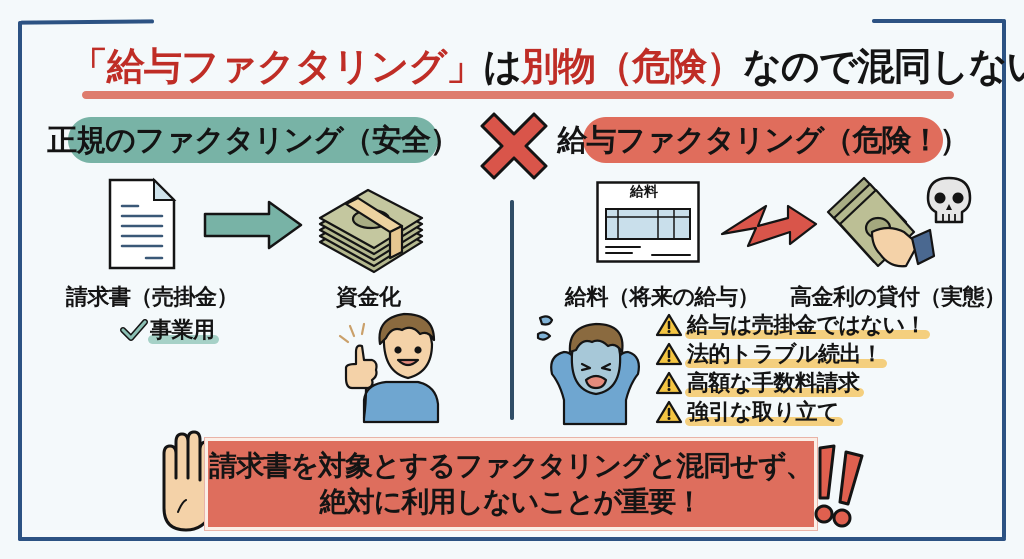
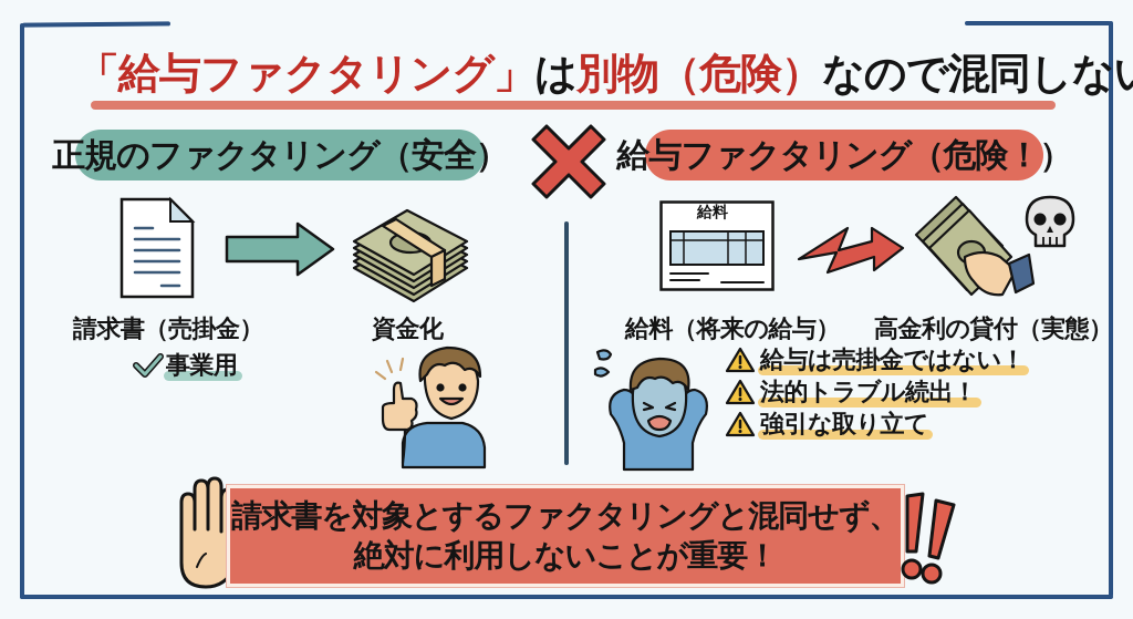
  「給与ファクタリング」は別物（危険）なので混同しな
  正規のファクタリング（安全）
  請求書（売掛金）
  資金化
  事業用
  給与ファクタリング（危険！）
  給料
  給料（将来の給与）
  高金利の貸付（実態）
  給与は売掛金ではない！
  法的トラブル続出！
- 高額な手数料請求
  強引な取り立て
  請求書を対象とするファクタリングと混同せず、
  絶対に利用しないことが重要！
